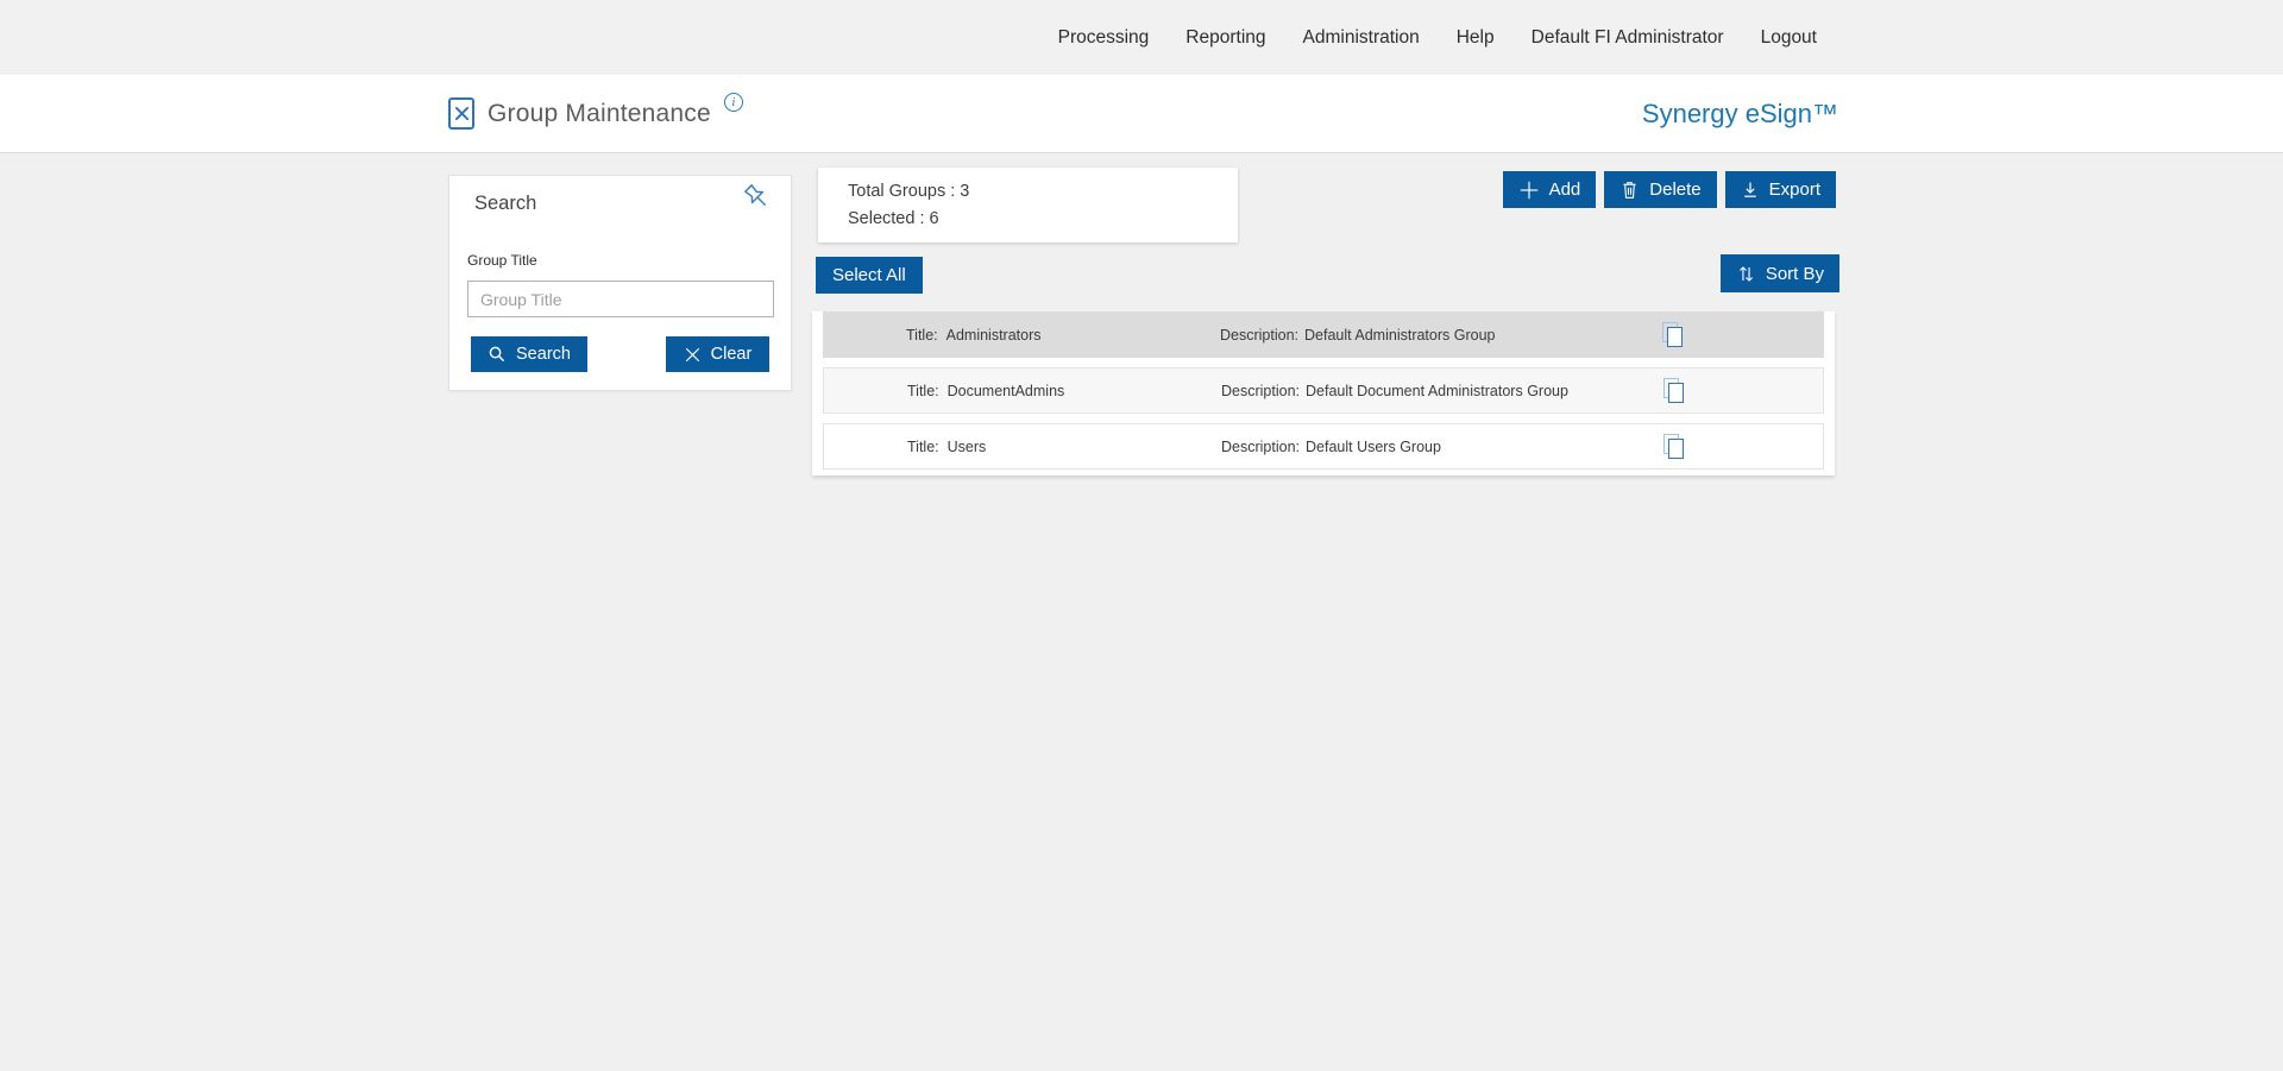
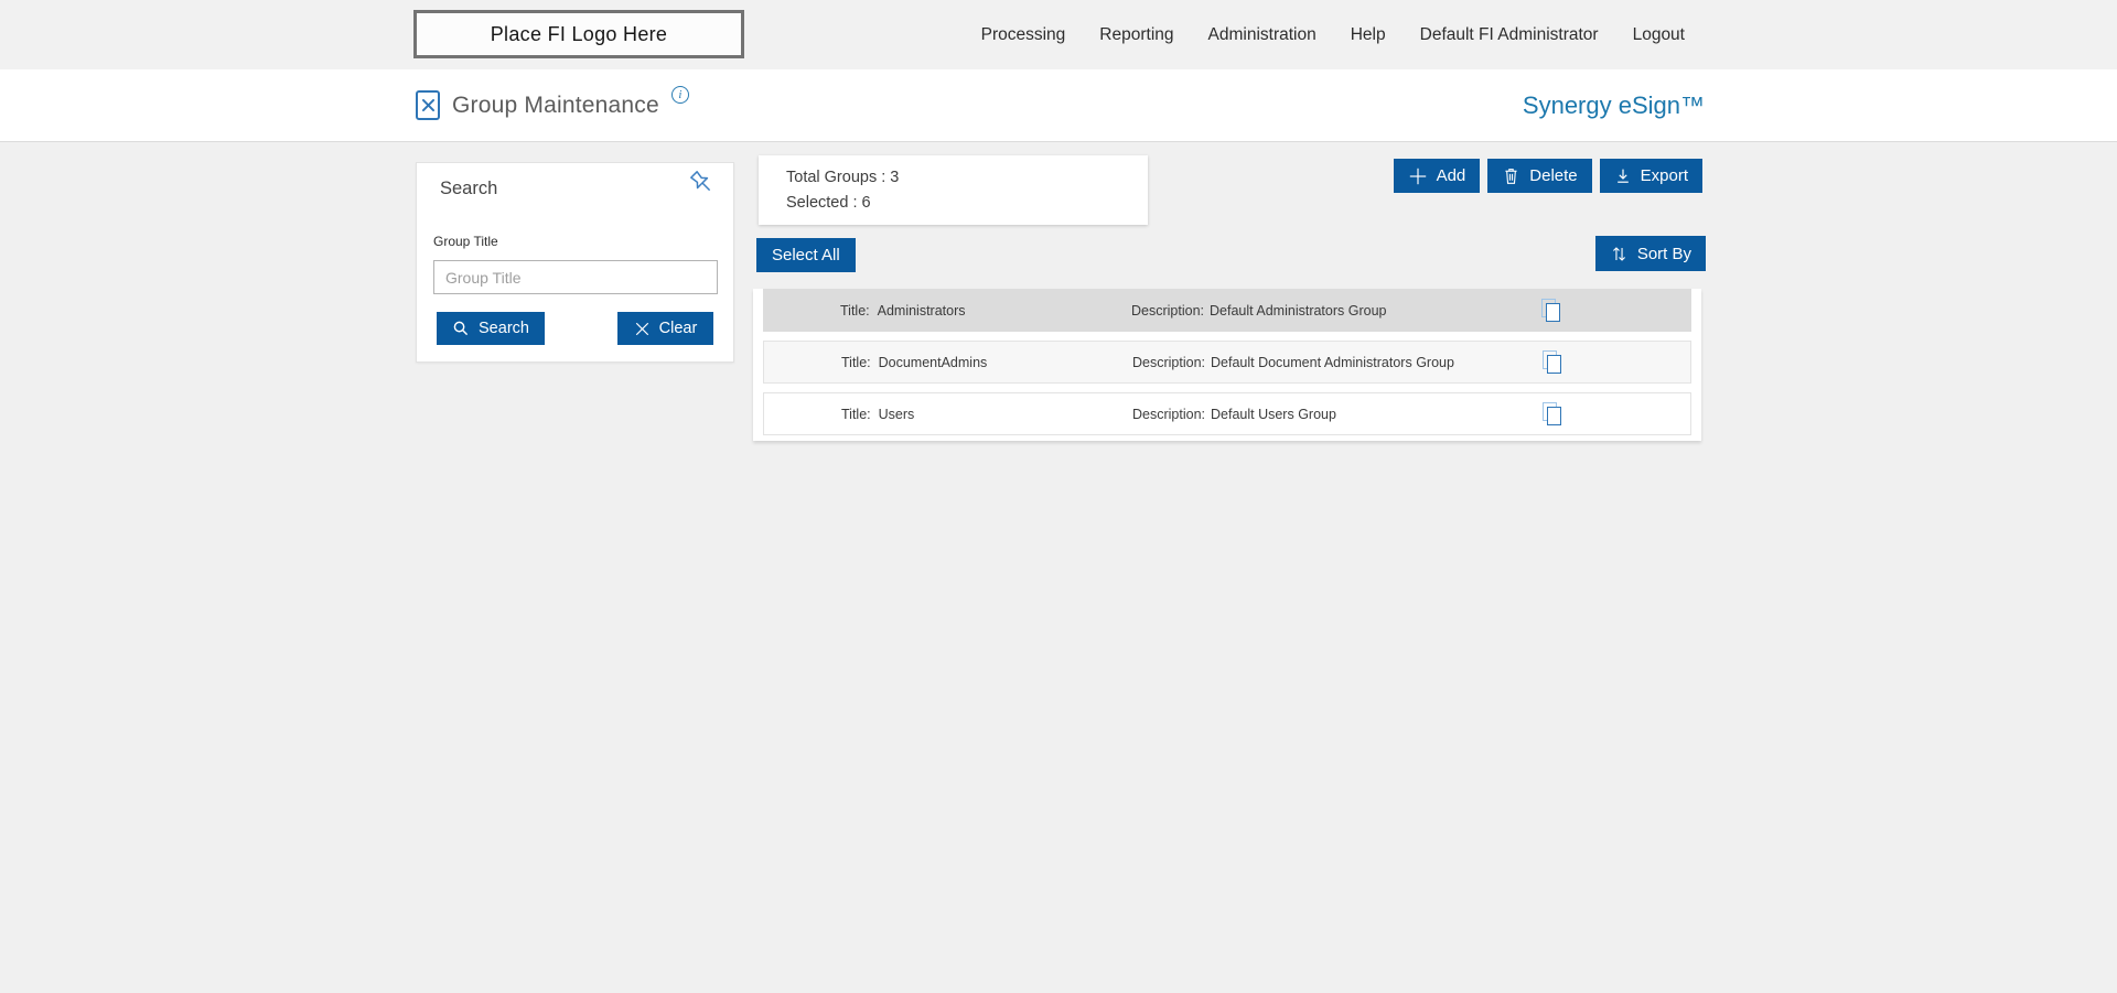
+ Place FI Logo Here
  Processing
  Reporting
  Administration
  Help
  Default FI Administrator
  Logout
  Group Maintenance
  i
  Synergy eSign™
  Search
  Group Title
  Group Title
  Search
  Clear
  Total Groups : 3
  Selected : 6
  Add
  Delete
  Export
  Select All
  Sort By
  Title:
  Administrators
  Description:
  Default Administrators Group
  Title:
  DocumentAdmins
  Description:
  Default Document Administrators Group
  Title:
  Users
  Description:
  Default Users Group
